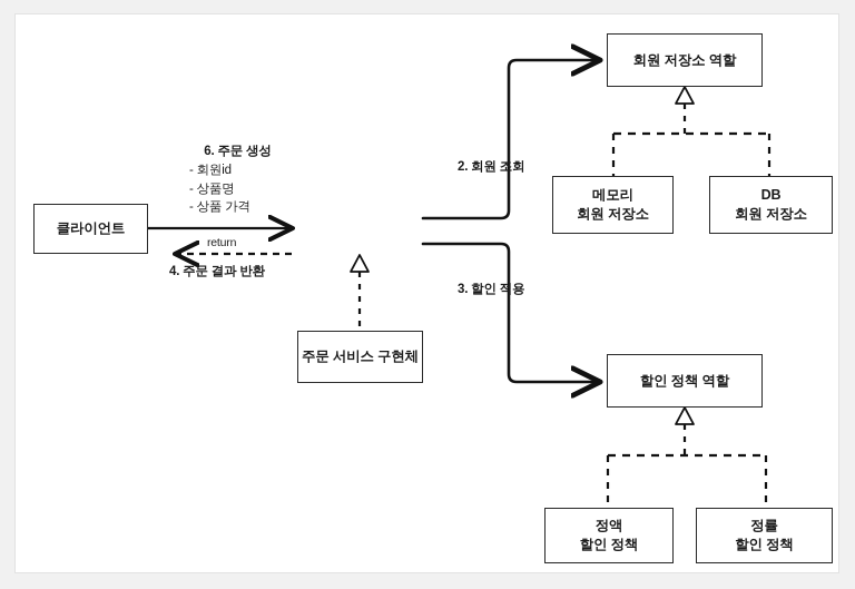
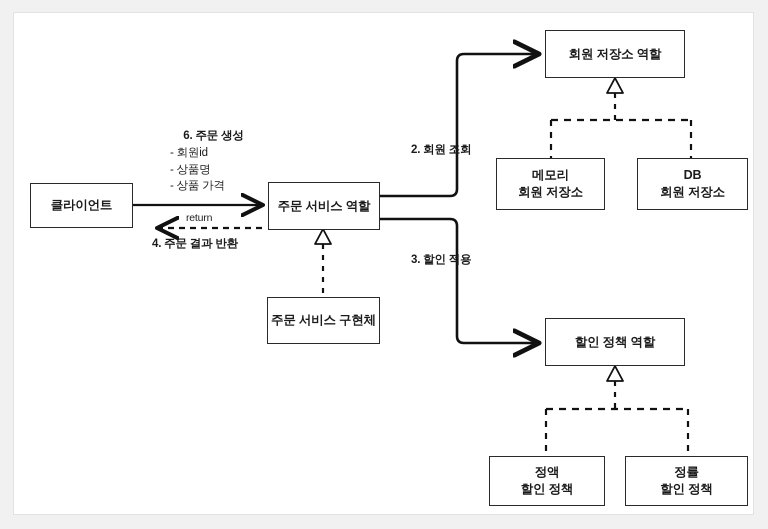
  클라이언트
+ 주문 서비스 역할
  주문 서비스 구현체
  회원 저장소 역할
  메모리
  회원 저장소
  DB
  회원 저장소
  할인 정책 역할
  정액
  할인 정책
  정률
  할인 정책
  6. 주문 생성
  - 회원id
  - 상품명
  - 상품 가격
  return
  4. 주문 결과 반환
  2. 회원 조회
  3. 할인 적용
